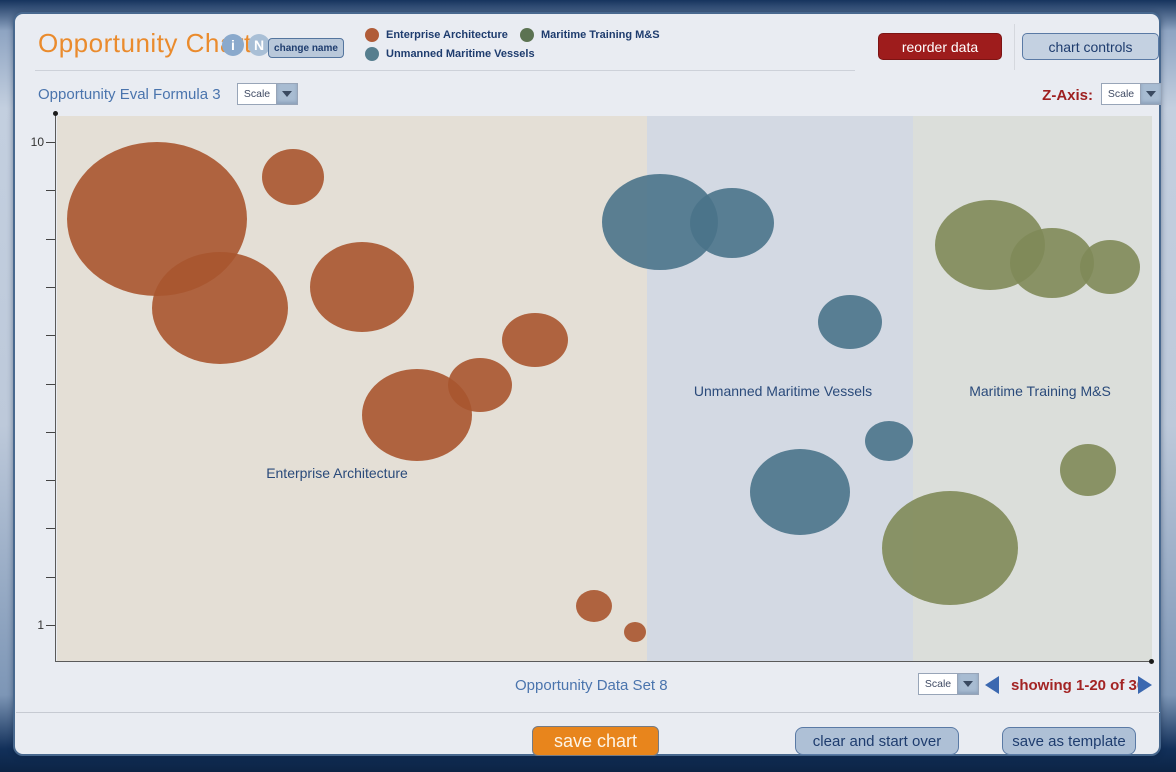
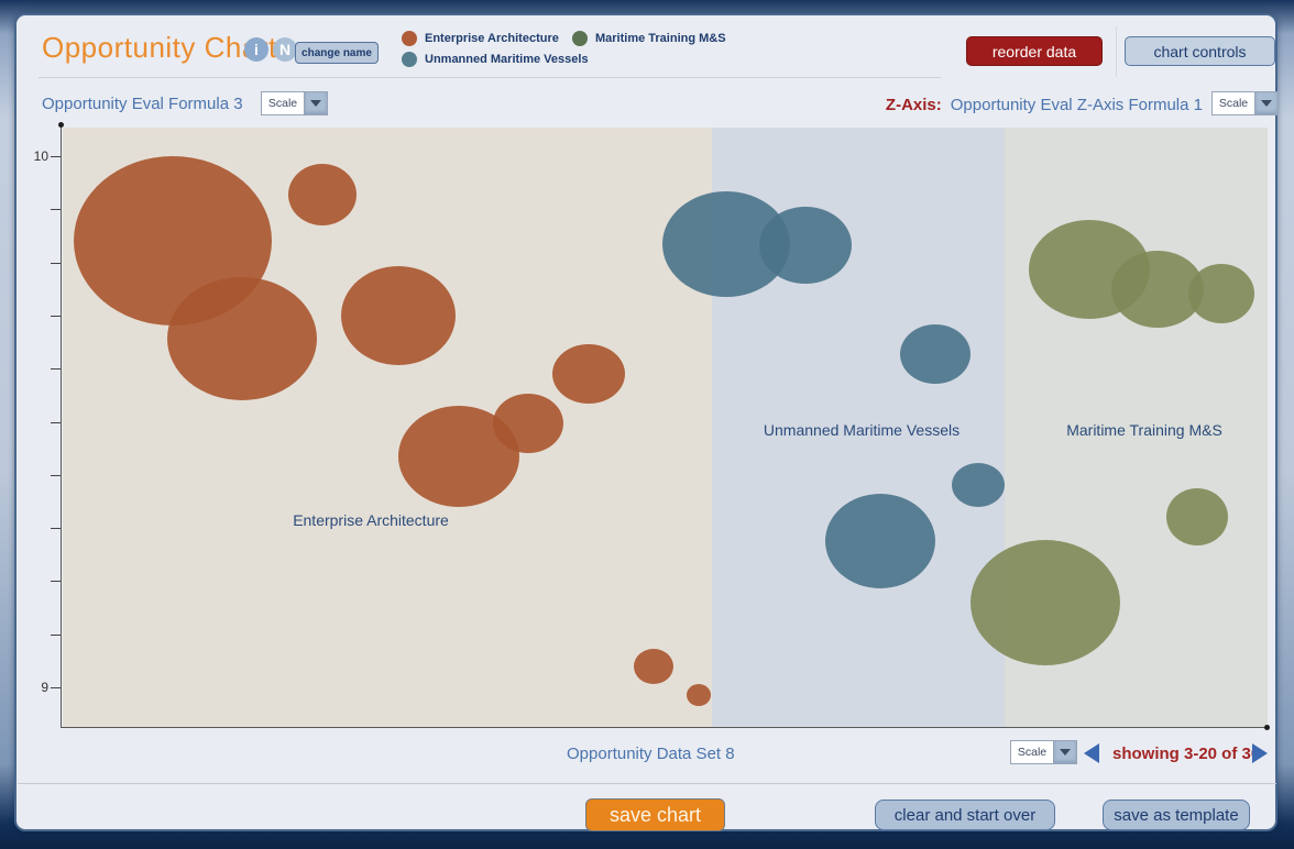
  Opportunity Ch
  i
  N
  change name
  Enterprise Architecture
  Maritime Training M&S
  Unmanned Maritime Vessels
  reorder data
  chart controls
  Opportunity Eval Formula 3
  Scale
  Z-Axis:
+ Opportunity Eval Z-Axis Formula 1
  Scale
  Enterprise Architecture
  Unmanned Maritime Vessels
  Maritime Training M&S
  10
- 1
+ 9
  Opportunity Data Set 8
  Scale
- showing 1-20 of 30
+ showing 3-20 of 30
  save chart
  clear and start over
  save as template
